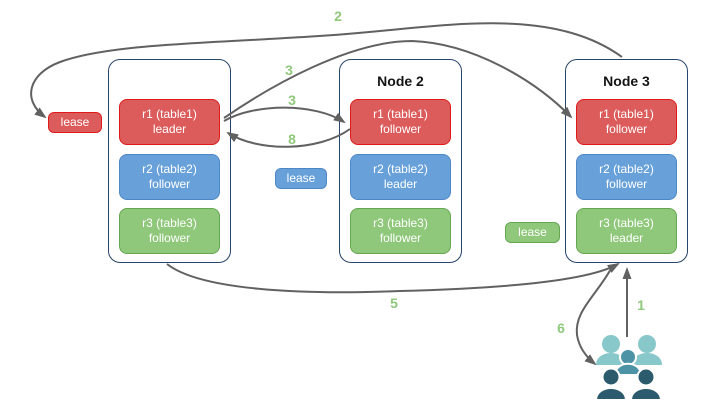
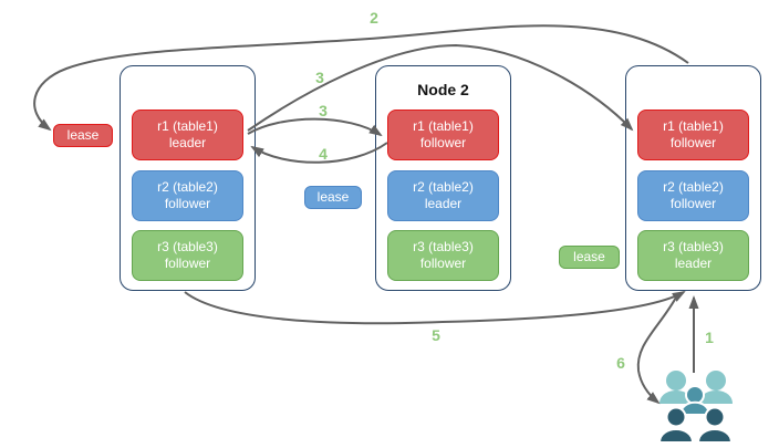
  r1 (table1)
  leader
  r2 (table2)
  follower
  r3 (table3)
  follower
  Node 2
  r1 (table1)
  follower
  r2 (table2)
  leader
  r3 (table3)
  follower
- Node 3
  r1 (table1)
  follower
  r2 (table2)
  follower
  r3 (table3)
  leader
  lease
  lease
  lease
  2
  3
  3
- 8
+ 4
  5
  1
  6
